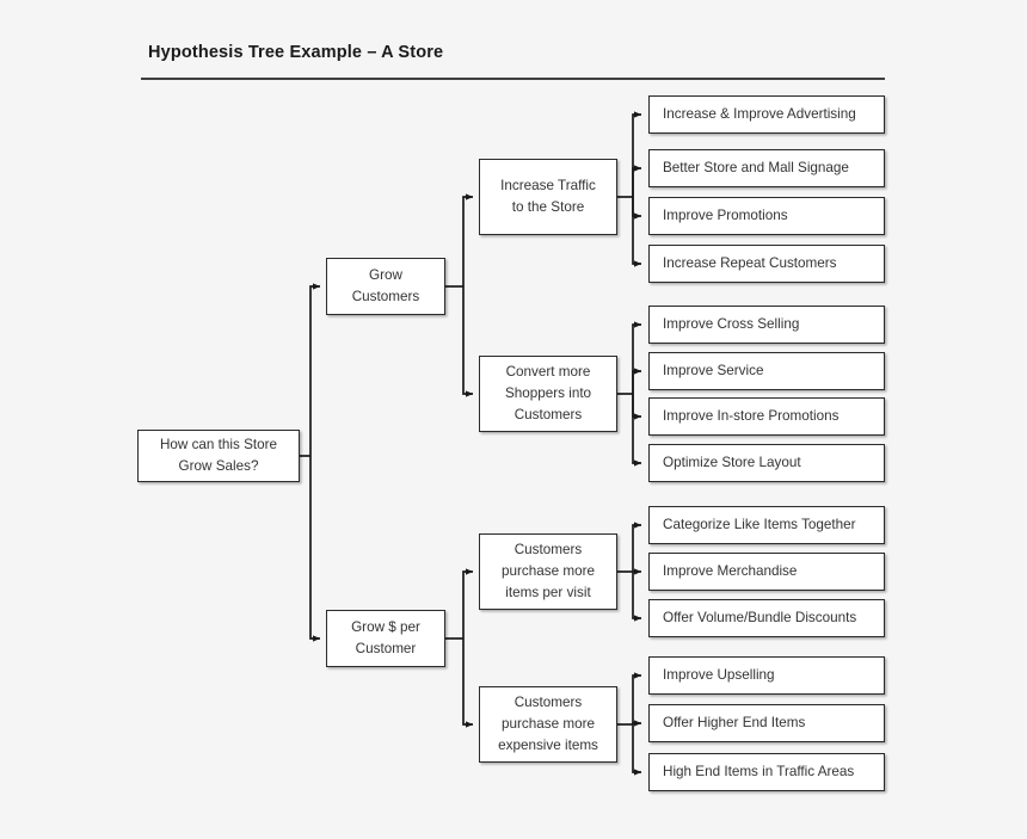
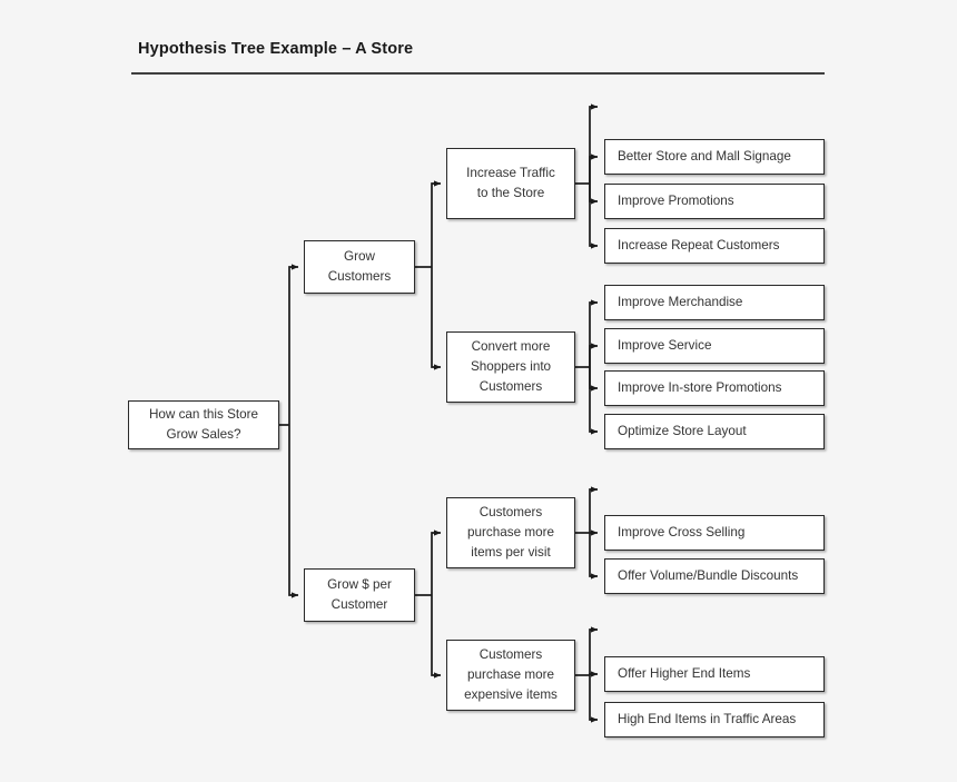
  Hypothesis Tree Example – A Store
  How can this Store
  Grow Sales?
  Grow
  Customers
  Grow $ per
  Customer
  Increase Traffic
  to the Store
  Convert more
  Shoppers into
  Customers
  Customers
  purchase more
  items per visit
  Customers
  purchase more
  expensive items
- Increase & Improve Advertising
  Better Store and Mall Signage
  Improve Promotions
  Increase Repeat Customers
- Improve Cross Selling
+ Improve Merchandise
  Improve Service
  Improve In-store Promotions
  Optimize Store Layout
- Categorize Like Items Together
- Improve Merchandise
+ Improve Cross Selling
  Offer Volume/Bundle Discounts
- Improve Upselling
  Offer Higher End Items
  High End Items in Traffic Areas
